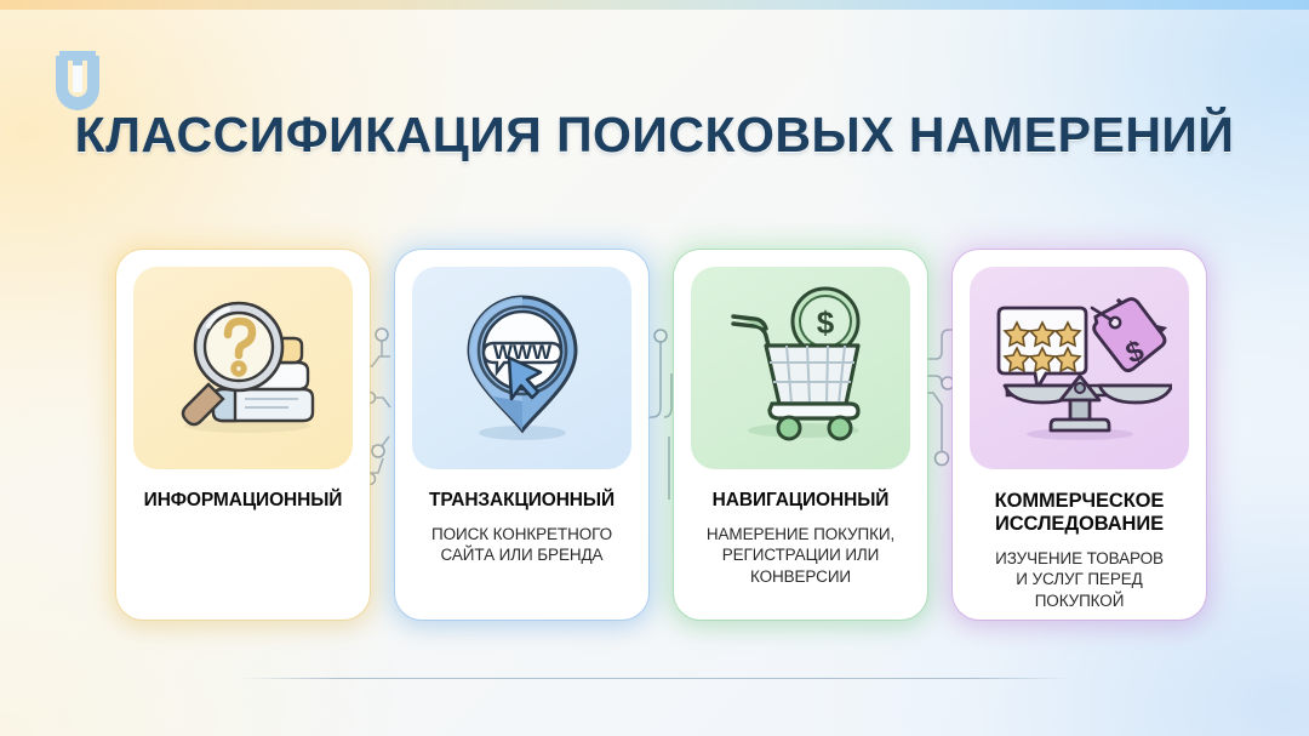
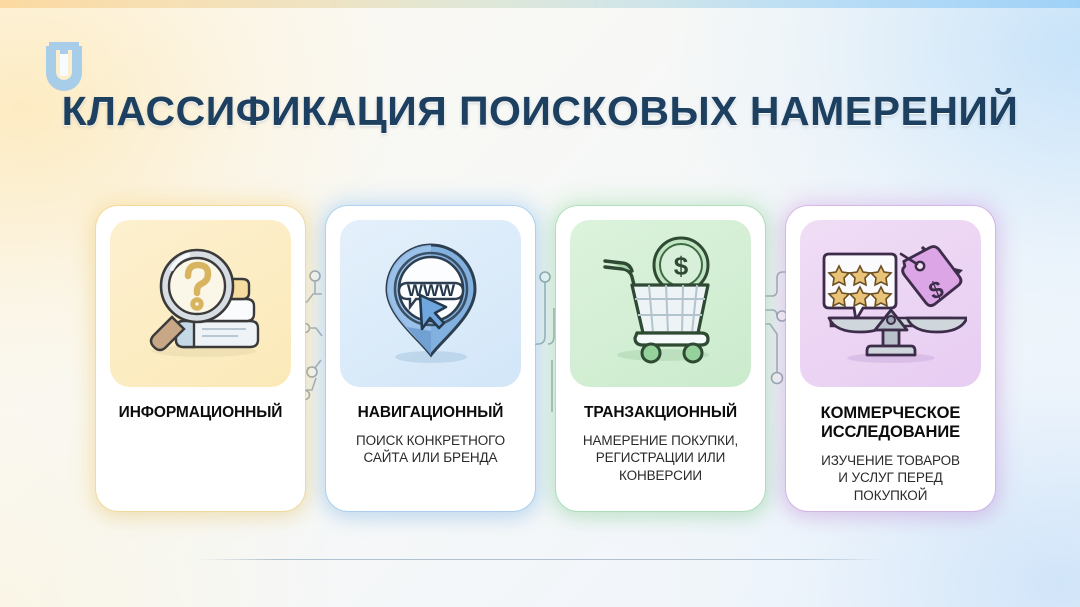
  КЛАССИФИКАЦИЯ ПОИСКОВЫХ НАМЕРЕНИЙ
  ИНФОРМАЦИОННЫЙ
  WWW
- ТРАНЗАКЦИОННЫЙ
+ НАВИГАЦИОННЫЙ
  ПОИСК КОНКРЕТНОГО
  САЙТА ИЛИ БРЕНДА
  $
- НАВИГАЦИОННЫЙ
+ ТРАНЗАКЦИОННЫЙ
  НАМЕРЕНИЕ ПОКУПКИ,
  РЕГИСТРАЦИИ ИЛИ
  КОНВЕРСИИ
  КОММЕРЧЕСКОЕ
  ИССЛЕДОВАНИЕ
  ИЗУЧЕНИЕ ТОВАРОВ
  И УСЛУГ ПЕРЕД
  ПОКУПКОЙ
